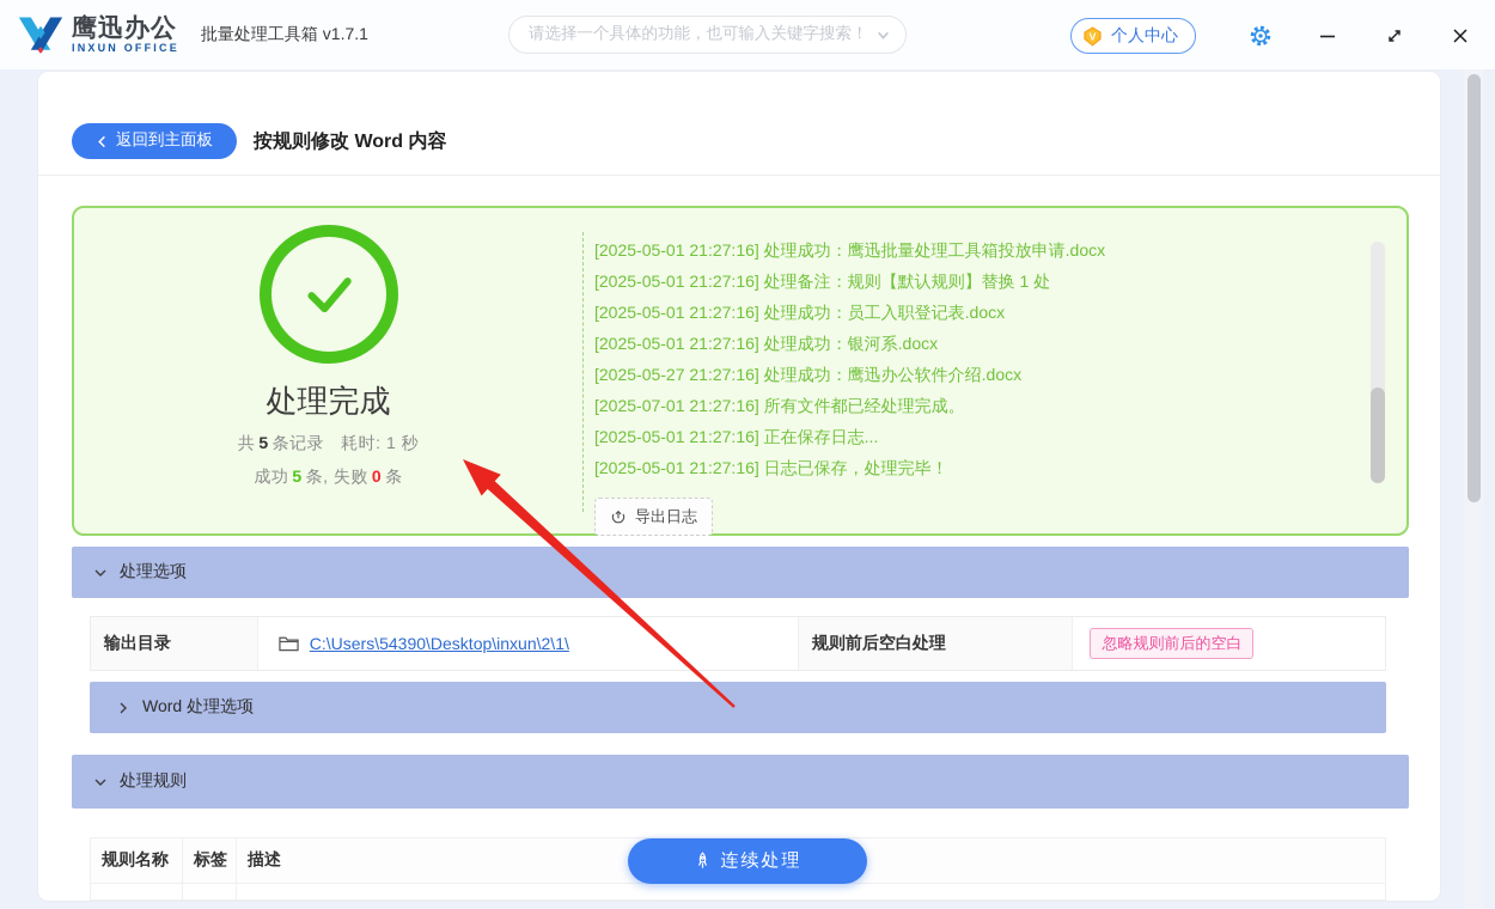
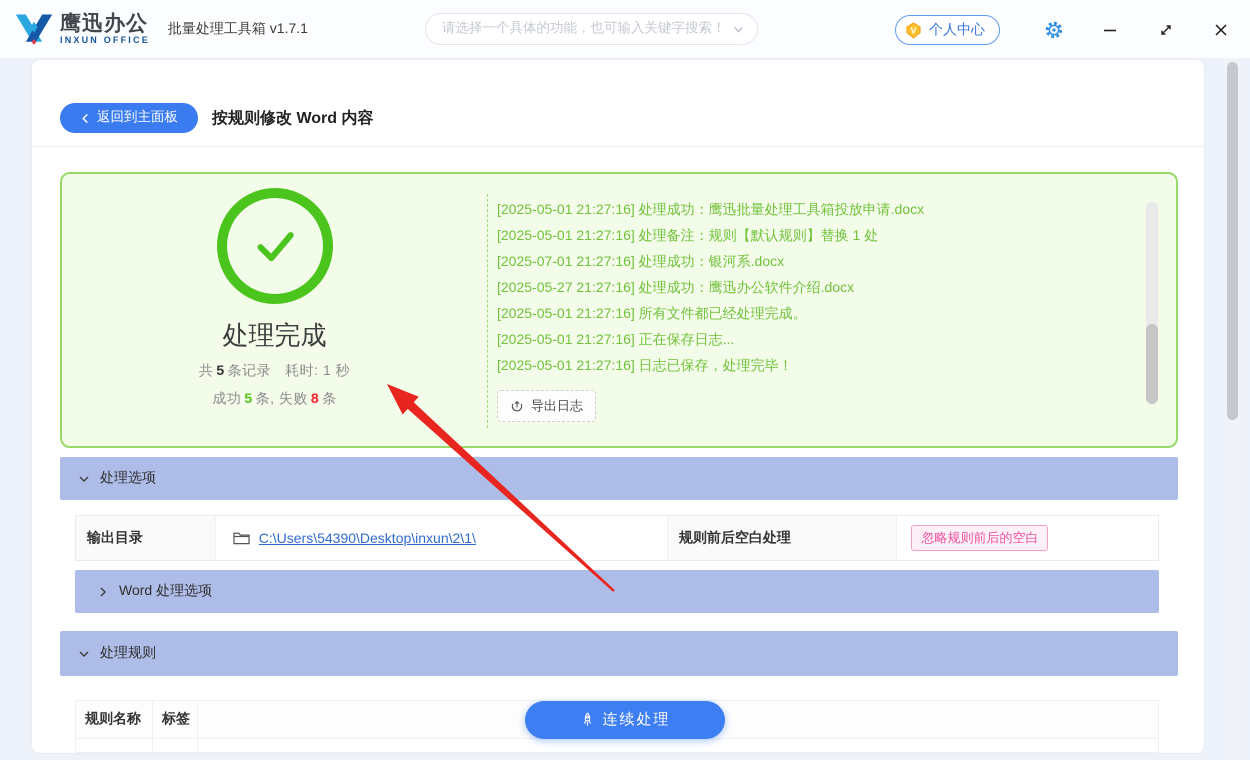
  鹰迅办公
  INXUN OFFICE
  批量处理工具箱 v1.7.1
  请选择一个具体的功能，也可输入关键字搜索！
  V
  个人中心
  返回到主面板
  按规则修改 Word 内容
  处理完成
  共 5 条记录 耗时: 1 秒
- 成功 5 条, 失败 0 条
+ 成功 5 条, 失败 8 条
  [2025-05-01 21:27:16] 处理成功：鹰迅批量处理工具箱投放申请.docx
  [2025-05-01 21:27:16] 处理备注：规则【默认规则】替换 1 处
- [2025-05-01 21:27:16] 处理成功：员工入职登记表.docx
- [2025-05-01 21:27:16] 处理成功：银河系.docx
+ [2025-07-01 21:27:16] 处理成功：银河系.docx
  [2025-05-27 21:27:16] 处理成功：鹰迅办公软件介绍.docx
- [2025-07-01 21:27:16] 所有文件都已经处理完成。
+ [2025-05-01 21:27:16] 所有文件都已经处理完成。
  [2025-05-01 21:27:16] 正在保存日志...
  [2025-05-01 21:27:16] 日志已保存，处理完毕！
  导出日志
  处理选项
  输出目录
  C:\Users\54390\Desktop\inxun\2\1\
  规则前后空白处理
  忽略规则前后的空白
  Word 处理选项
  处理规则
  规则名称
  标签
- 描述
  连续处理
